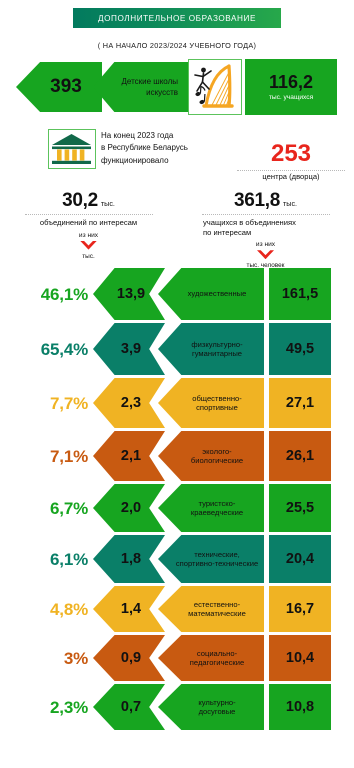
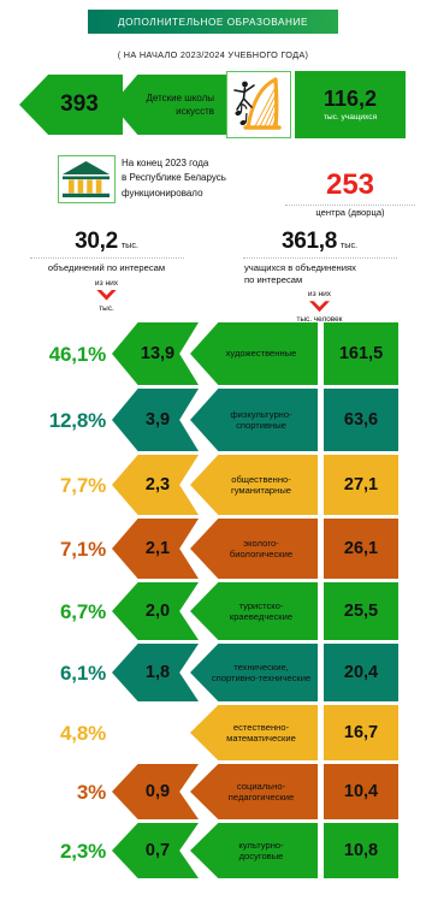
  ДОПОЛНИТЕЛЬНОЕ ОБРАЗОВАНИЕ
  ( НА НАЧАЛО 2023/2024 УЧЕБНОГО ГОДА)
  393
  Детские школы
  искусств
  116,2
  На конец 2023 года
  в Республике Беларусь
  функционировало
  253
  центра (дворца)
  30,2 тыс.
  объединений по интересам
  361,8 тыс.
  учащихся в объединениях
  по интересам
  46,1%
  13,9
  художественные
  161,5
- 65,4%
+ 12,8%
  3,9
  физкультурно-
- гуманитарные
+ спортивные
- 49,5
+ 63,6
  7,7%
  2,3
  общественно-
- спортивные
+ гуманитарные
  27,1
  7,1%
  2,1
  эколого-
  биологические
  26,1
  6,7%
  2,0
  туристско-
  краеведческие
  25,5
  6,1%
  1,8
  технические,
  спортивно-технические
  20,4
  4,8%
- 1,4
  естественно-
  математические
  16,7
  3%
  0,9
  социально-
  педагогические
  10,4
  2,3%
  0,7
  культурно-
  досуговые
  10,8
